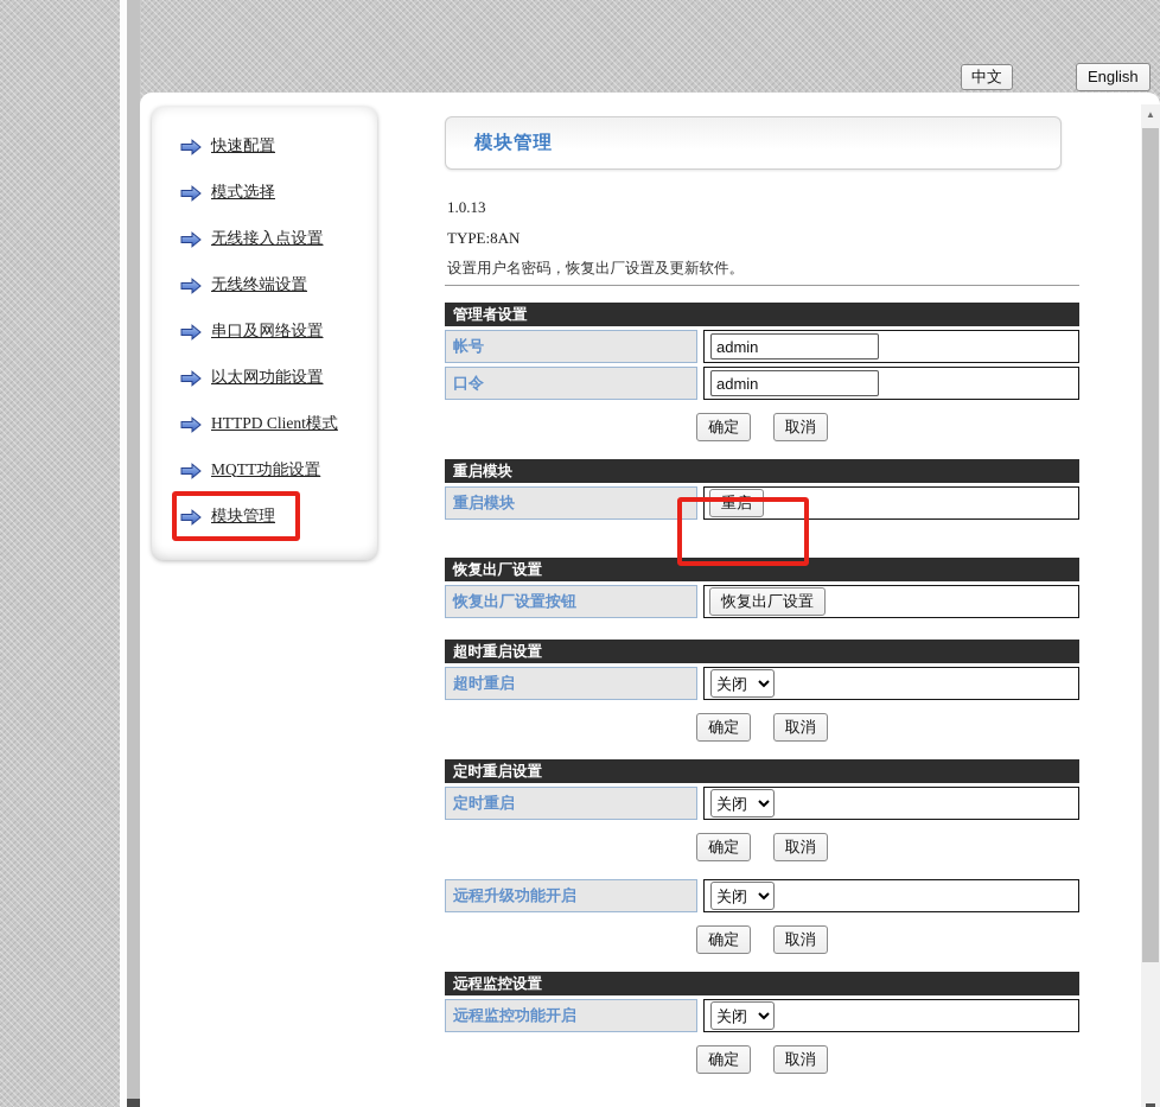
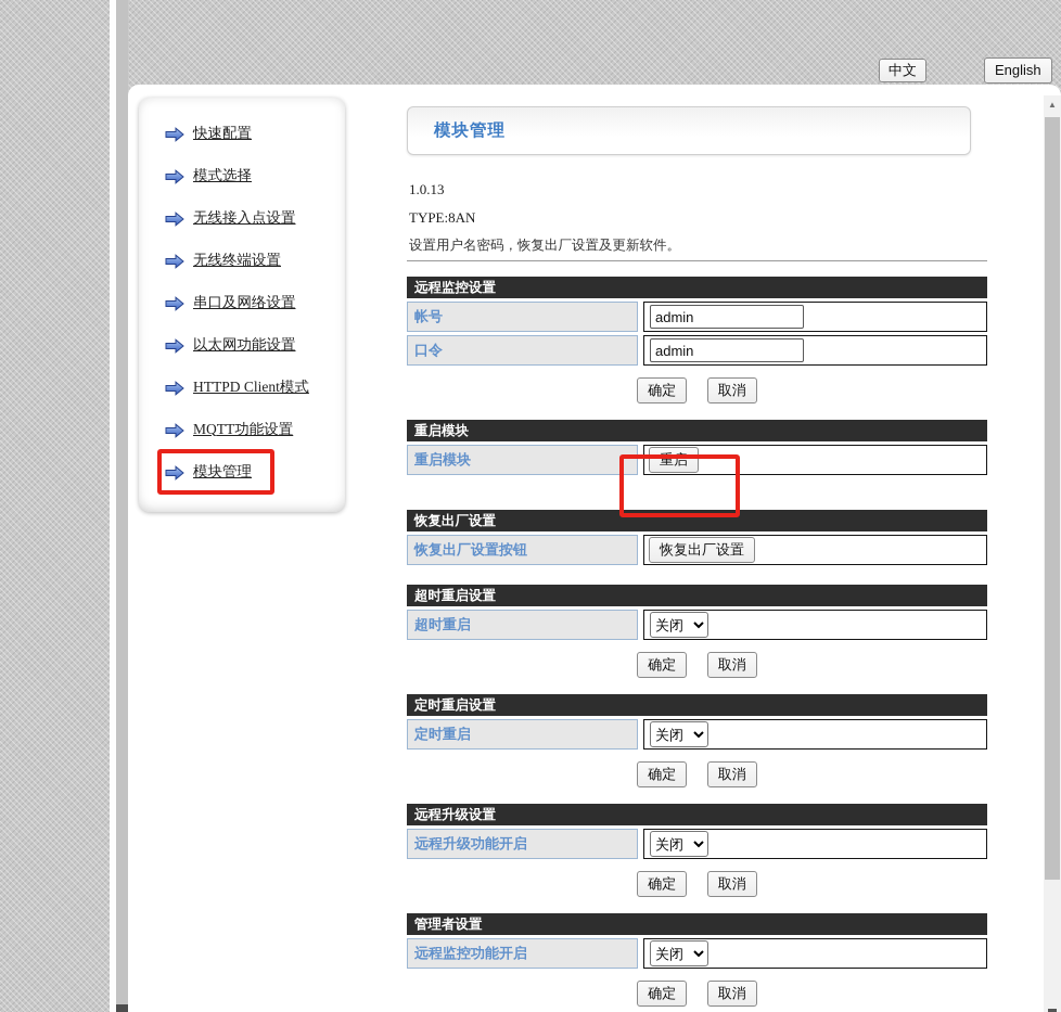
  中文
  English
  快速配置
  模式选择
  无线接入点设置
  无线终端设置
  串口及网络设置
  以太网功能设置
  HTTPD Client模式
  MQTT功能设置
  模块管理
  模块管理
  1.0.13
  TYPE:8AN
  设置用户名密码，恢复出厂设置及更新软件。
- 管理者设置
+ 远程监控设置
  帐号
  admin
  口令
  admin
  确定 取消
  重启模块
  重启模块
  重启
  恢复出厂设置
  恢复出厂设置按钮
  恢复出厂设置
  超时重启设置
  超时重启
  关闭
  确定 取消
  定时重启设置
  定时重启
  关闭
  确定 取消
+ 远程升级设置
  远程升级功能开启
  关闭
  确定 取消
- 远程监控设置
+ 管理者设置
  远程监控功能开启
  关闭
  确定 取消
  ▲
